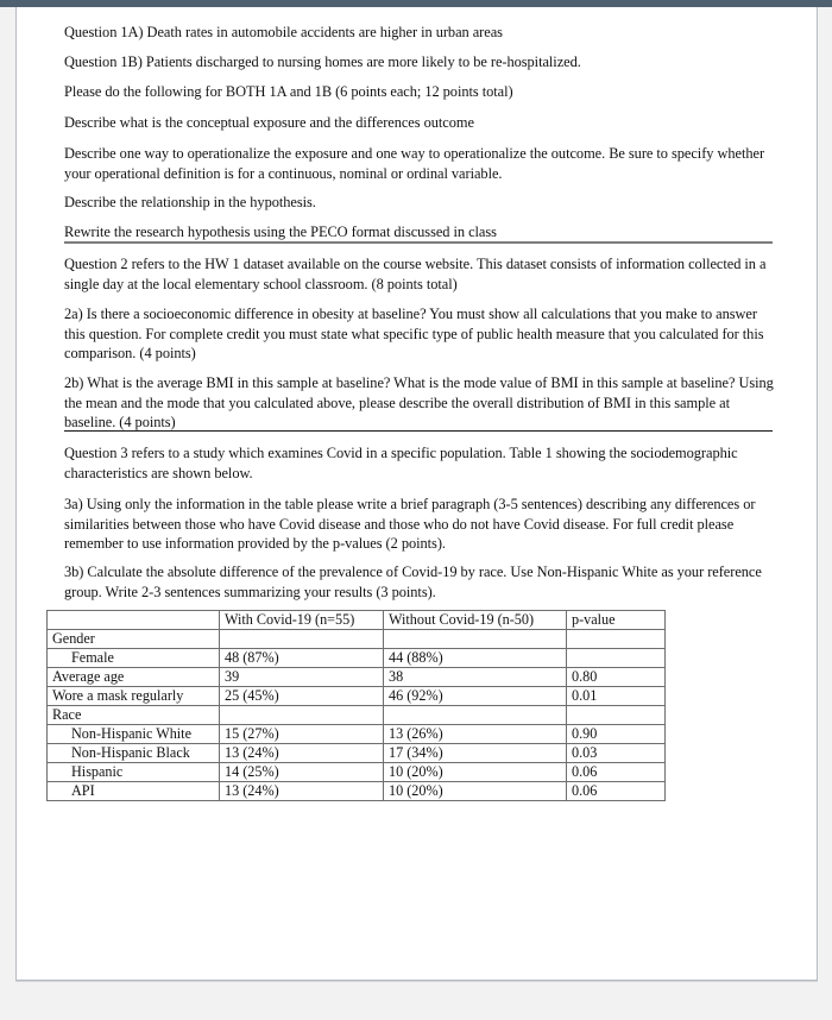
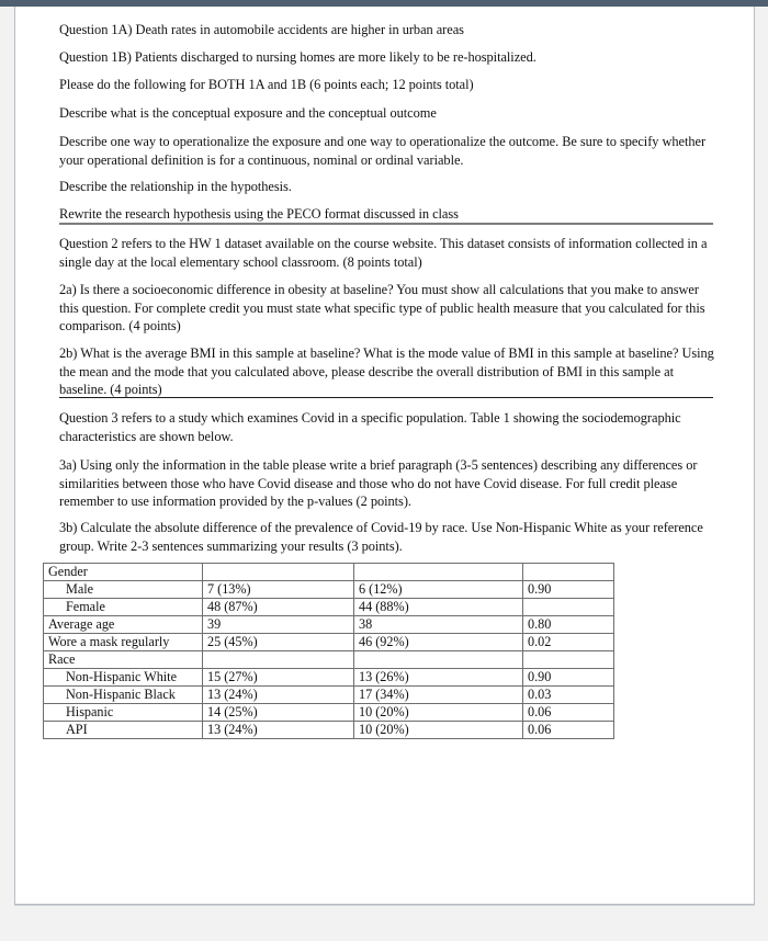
  Question 1A) Death rates in automobile accidents are higher in urban areas
  Question 1B) Patients discharged to nursing homes are more likely to be re-hospitalized.
  Please do the following for BOTH 1A and 1B (6 points each; 12 points total)
- Describe what is the conceptual exposure and the differences outcome
+ Describe what is the conceptual exposure and the conceptual outcome
  Describe one way to operationalize the exposure and one way to operationalize the outcome. Be sure to specify whether your operational definition is for a continuous, nominal or ordinal variable.
  Describe the relationship in the hypothesis.
  Rewrite the research hypothesis using the PECO format discussed in class
  Question 2 refers to the HW 1 dataset available on the course website. This dataset consists of information collected in a single day at the local elementary school classroom. (8 points total)
  2a) Is there a socioeconomic difference in obesity at baseline? You must show all calculations that you make to answer this question. For complete credit you must state what specific type of public health measure that you calculated for this comparison. (4 points)
  2b) What is the average BMI in this sample at baseline? What is the mode value of BMI in this sample at baseline? Using the mean and the mode that you calculated above, please describe the overall distribution of BMI in this sample at baseline. (4 points)
  Question 3 refers to a study which examines Covid in a specific population. Table 1 showing the sociodemographic characteristics are shown below.
  3a) Using only the information in the table please write a brief paragraph (3-5 sentences) describing any differences or similarities between those who have Covid disease and those who do not have Covid disease. For full credit please remember to use information provided by the p-values (2 points).
  3b) Calculate the absolute difference of the prevalence of Covid-19 by race. Use Non-Hispanic White as your reference group. Write 2-3 sentences summarizing your results (3 points).
- 	With Covid-19 (n=55)	Without Covid-19 (n-50)	p-value
  Gender
+ Male	7 (13%)	6 (12%)	0.90
  Female	48 (87%)	44 (88%)
  Average age	39	38	0.80
- Wore a mask regularly	25 (45%)	46 (92%)	0.01
+ Wore a mask regularly	25 (45%)	46 (92%)	0.02
  Race
  Non-Hispanic White	15 (27%)	13 (26%)	0.90
  Non-Hispanic Black	13 (24%)	17 (34%)	0.03
  Hispanic	14 (25%)	10 (20%)	0.06
  API	13 (24%)	10 (20%)	0.06
